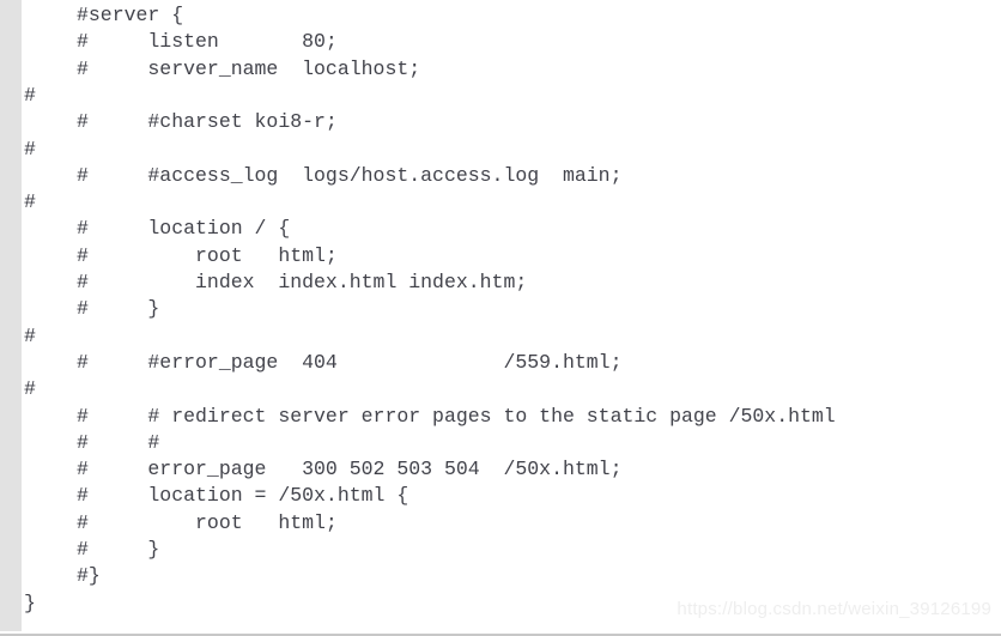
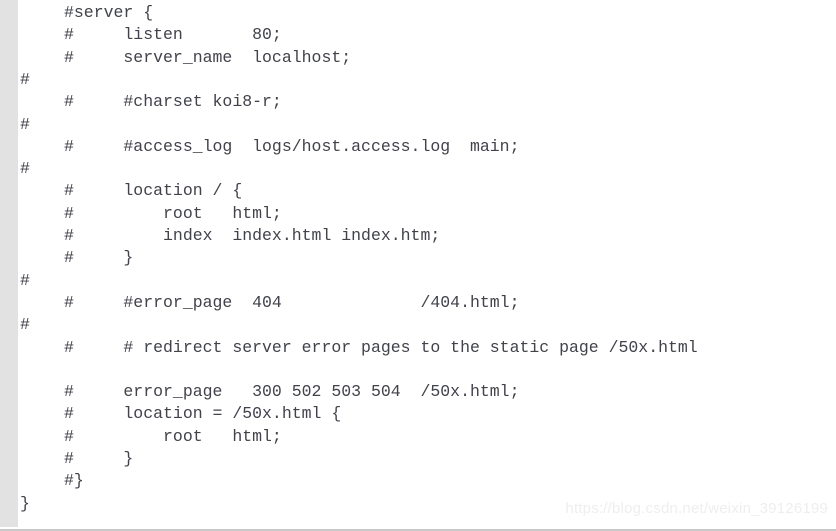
  #server {
  # listen 80;
  # server_name localhost;
  #
  # #charset koi8-r;
  #
  # #access_log logs/host.access.log main;
  #
  # location / {
  # root html;
  # index index.html index.htm;
  # }
  #
- # #error_page 404 /559.html;
+ # #error_page 404 /404.html;
  #
  # # redirect server error pages to the static page /50x.html
- # #
  # error_page 300 502 503 504 /50x.html;
  # location = /50x.html {
  # root html;
  # }
  #}
  }
